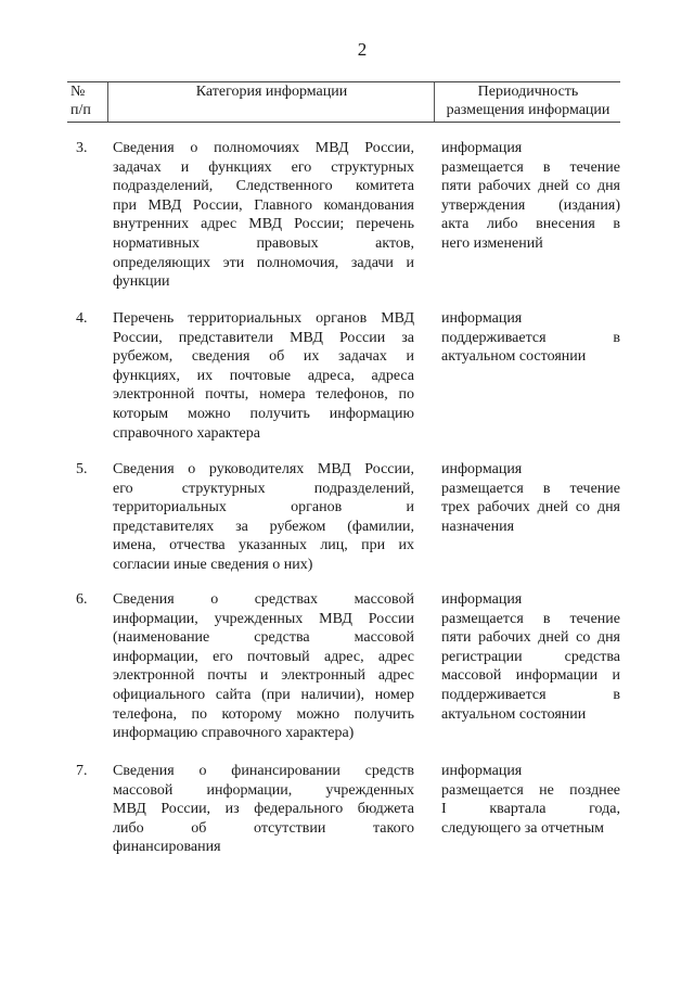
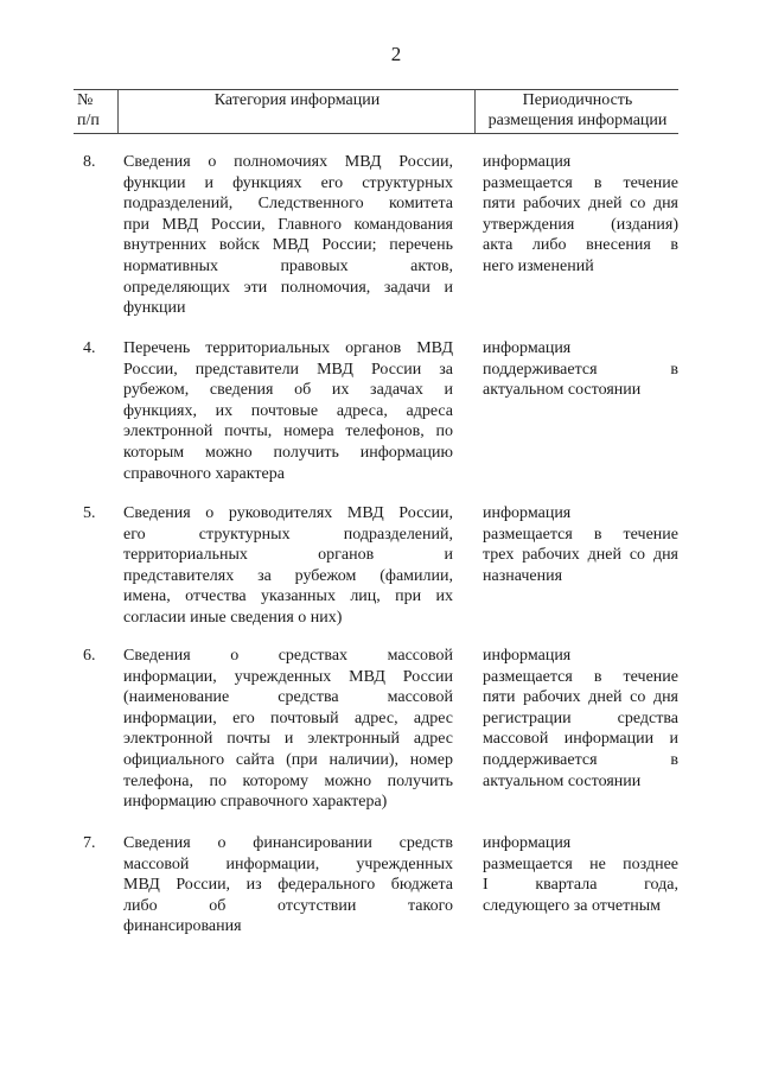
  2
  №
  п/п
  Категория информации
  Периодичность
  размещения информации
- 3.
+ 8.
  Сведения о полномочиях МВД России,
- задачах и функциях его структурных
+ функции и функциях его структурных
  подразделений, Следственного комитета
  при МВД России, Главного командования
- внутренних адрес МВД России; перечень
+ внутренних войск МВД России; перечень
  нормативных правовых актов,
  определяющих эти полномочия, задачи и
  функции
  информация
  размещается в течение
  пяти рабочих дней со дня
  утверждения (издания)
  акта либо внесения в
  него изменений
  4.
  Перечень территориальных органов МВД
  России, представители МВД России за
  рубежом, сведения об их задачах и
  функциях, их почтовые адреса, адреса
  электронной почты, номера телефонов, по
  которым можно получить информацию
  справочного характера
  информация
  поддерживается в
  актуальном состоянии
  5.
  Сведения о руководителях МВД России,
  его структурных подразделений,
  территориальных органов и
  представителях за рубежом (фамилии,
  имена, отчества указанных лиц, при их
  согласии иные сведения о них)
  информация
  размещается в течение
  трех рабочих дней со дня
  назначения
  6.
  Сведения о средствах массовой
  информации, учрежденных МВД России
  (наименование средства массовой
  информации, его почтовый адрес, адрес
  электронной почты и электронный адрес
  официального сайта (при наличии), номер
  телефона, по которому можно получить
  информацию справочного характера)
  информация
  размещается в течение
  пяти рабочих дней со дня
  регистрации средства
  массовой информации и
  поддерживается в
  актуальном состоянии
  7.
  Сведения о финансировании средств
  массовой информации, учрежденных
  МВД России, из федерального бюджета
  либо об отсутствии такого
  финансирования
  информация
  размещается не позднее
  I квартала года,
  следующего за отчетным
